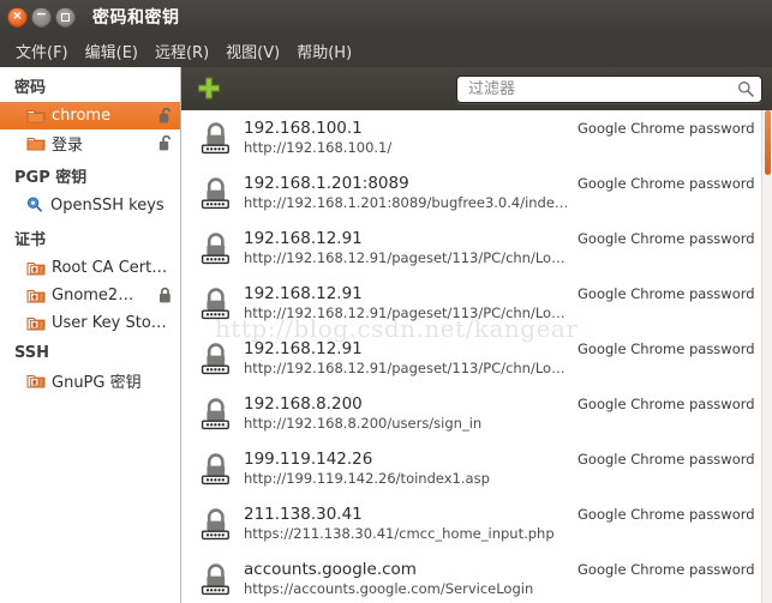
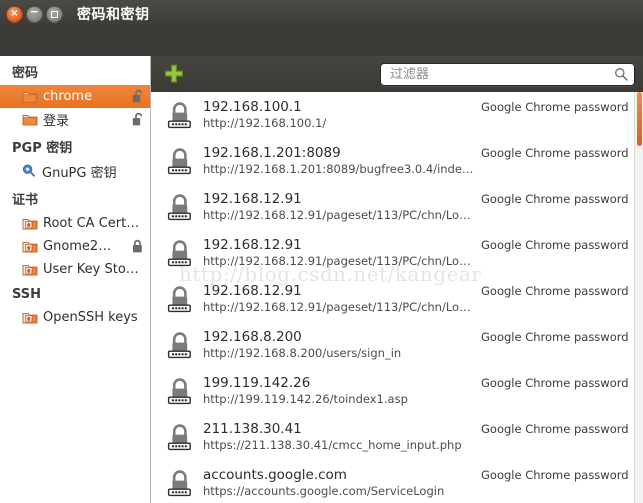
  ×
  −
  密码和密钥
- 文件(F)
- 编辑(E)
- 远程(R)
- 视图(V)
- 帮助(H)
  密码
  chrome
  登录
  PGP 密钥
- OpenSSH keys
+ GnuPG 密钥
  证书
  Root CA Cert…
  Gnome2…
  User Key Sto…
  SSH
- GnuPG 密钥
+ OpenSSH keys
  过滤器
  http://blog.csdn.net/kangear
  192.168.100.1
  http://192.168.100.1/
  Google Chrome password
  192.168.1.201:8089
  http://192.168.1.201:8089/bugfree3.0.4/inde…
  Google Chrome password
  192.168.12.91
  http://192.168.12.91/pageset/113/PC/chn/Lo…
  Google Chrome password
  192.168.12.91
  http://192.168.12.91/pageset/113/PC/chn/Lo…
  Google Chrome password
  192.168.12.91
  http://192.168.12.91/pageset/113/PC/chn/Lo…
  Google Chrome password
  192.168.8.200
  http://192.168.8.200/users/sign_in
  Google Chrome password
  199.119.142.26
  http://199.119.142.26/toindex1.asp
  Google Chrome password
  211.138.30.41
  https://211.138.30.41/cmcc_home_input.php
  Google Chrome password
  accounts.google.com
  https://accounts.google.com/ServiceLogin
  Google Chrome password
